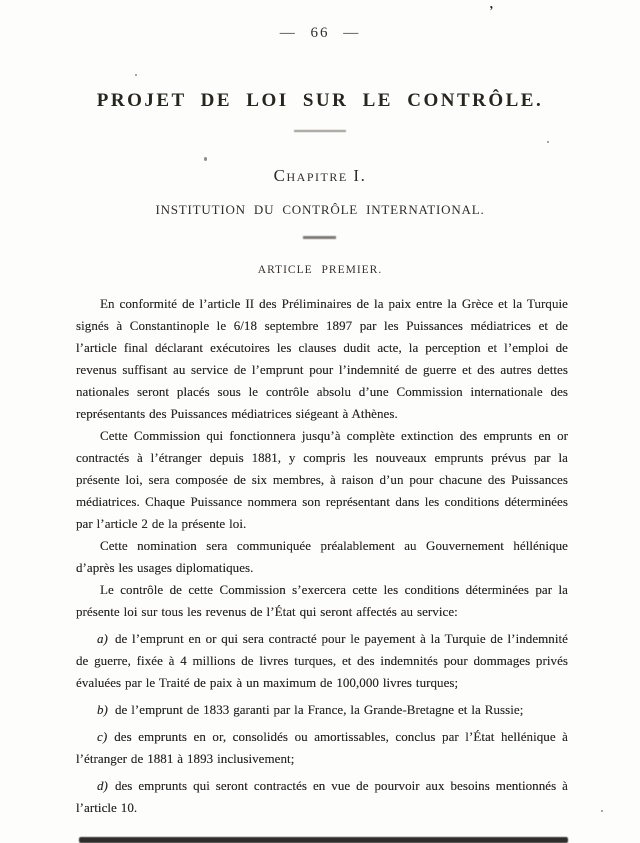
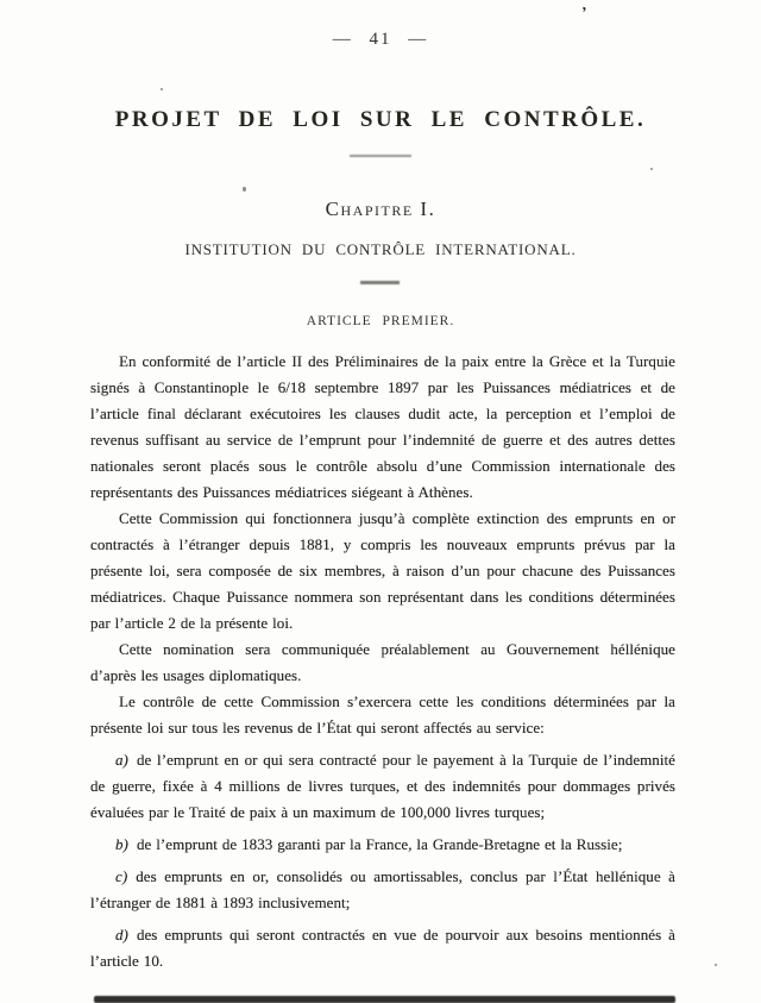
- — 66 —
+ — 41 —
  PROJET DE LOI SUR LE CONTRÔLE.
  Chapitre I.
  INSTITUTION DU CONTRÔLE INTERNATIONAL.
  ARTICLE PREMIER.
  En conformité de l’article II des Préliminaires de la paix entre la Grèce et la Turquie signés à Constantinople le 6/18 septembre 1897 par les Puissances médiatrices et de l’article final déclarant exécutoires les clauses dudit acte, la perception et l’emploi de revenus suffisant au service de l’emprunt pour l’indemnité de guerre et des autres dettes nationales seront placés sous le contrôle absolu d’une Commission internationale des représentants des Puissances médiatrices siégeant à Athènes.
  Cette Commission qui fonctionnera jusqu’à complète extinction des emprunts en or contractés à l’étranger depuis 1881, y compris les nouveaux emprunts prévus par la présente loi, sera composée de six membres, à raison d’un pour chacune des Puissances médiatrices. Chaque Puissance nommera son représentant dans les conditions déterminées par l’article 2 de la présente loi.
  Cette nomination sera communiquée préalablement au Gouvernement héllénique d’après les usages diplomatiques.
  Le contrôle de cette Commission s’exercera cette les conditions déterminées par la présente loi sur tous les revenus de l’État qui seront affectés au service:
  a) de l’emprunt en or qui sera contracté pour le payement à la Turquie de l’indemnité de guerre, fixée à 4 millions de livres turques, et des indemnités pour dommages privés évaluées par le Traité de paix à un maximum de 100,000 livres turques;
  b) de l’emprunt de 1833 garanti par la France, la Grande-Bretagne et la Russie;
  c) des emprunts en or, consolidés ou amortissables, conclus par l’État hellénique à l’étranger de 1881 à 1893 inclusivement;
  d) des emprunts qui seront contractés en vue de pourvoir aux besoins mentionnés à l’article 10.
